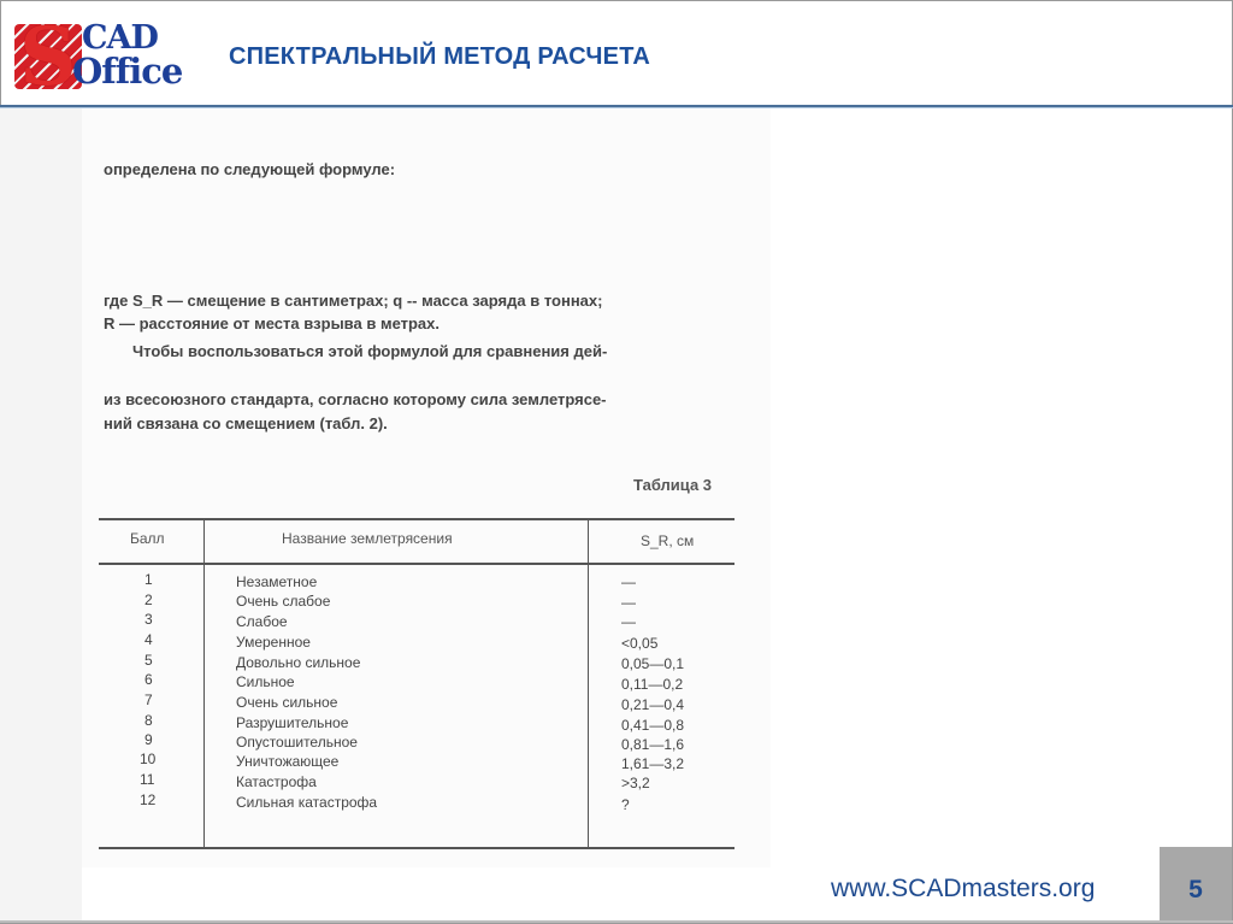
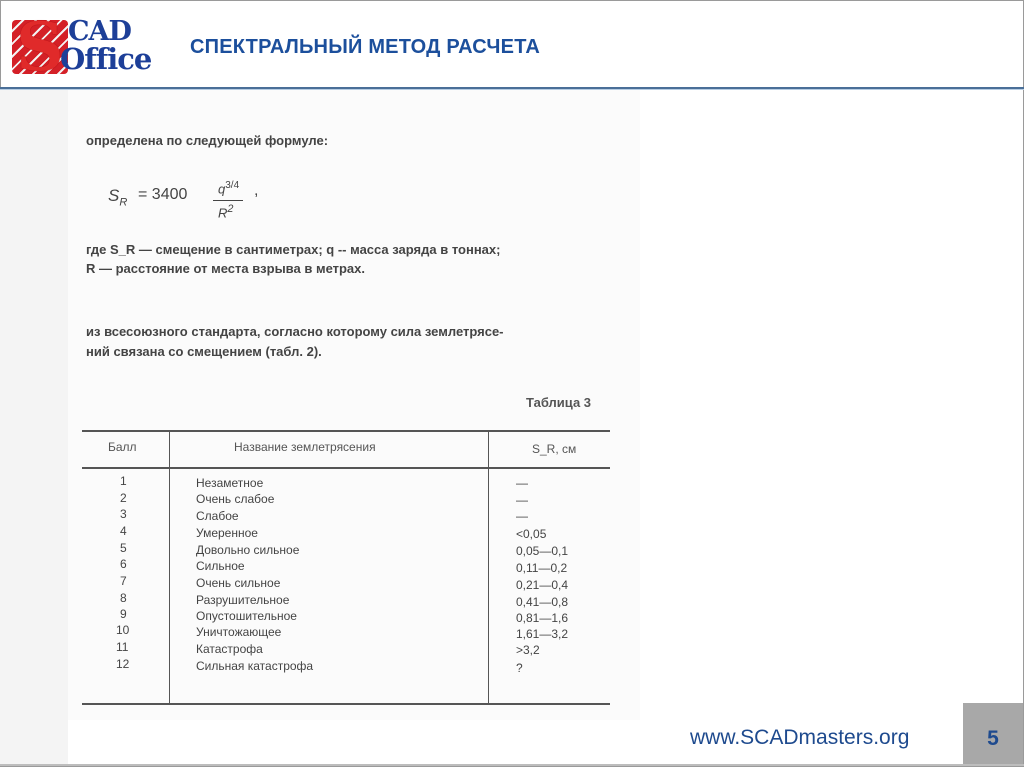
  S
  CAD
  Office
  СПЕКТРАЛЬНЫЙ МЕТОД РАСЧЕТА
  определена по следующей формуле:
+ SR
+ = 3400
+ q3/4
+ R2
+ ,
  где S_R — смещение в сантиметрах; q -- масса заряда в тоннах;
  R — расстояние от места взрыва в метрах.
- Чтобы воспользоваться этой формулой для сравнения дей-
  из всесоюзного стандарта, согласно которому сила землетрясе-
  ний связана со смещением (табл. 2).
  Таблица 3
  Балл
  Название землетрясения
  S_R, см
  1
  Незаметное
  —
  2
  Очень слабое
  —
  3
  Слабое
  —
  4
  Умеренное
  <0,05
  5
  Довольно сильное
  0,05—0,1
  6
  Сильное
  0,11—0,2
  7
  Очень сильное
  0,21—0,4
  8
  Разрушительное
  0,41—0,8
  9
  Опустошительное
  0,81—1,6
  10
  Уничтожающее
  1,61—3,2
  11
  Катастрофа
  >3,2
  12
  Сильная катастрофа
  ?
  www.SCADmasters.org
  5
